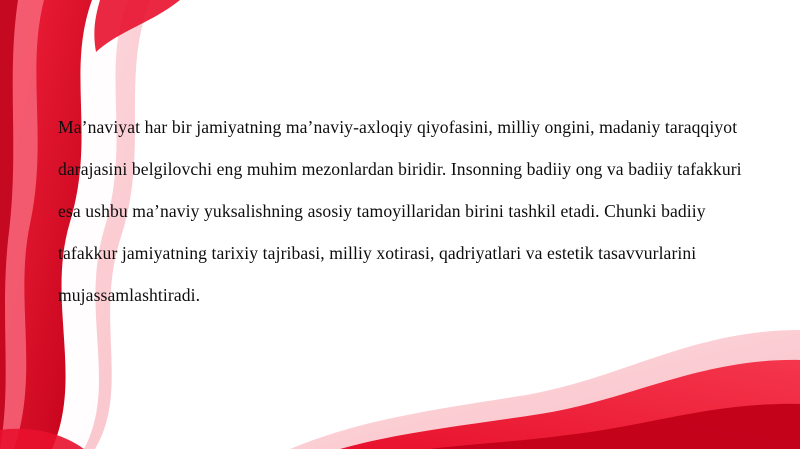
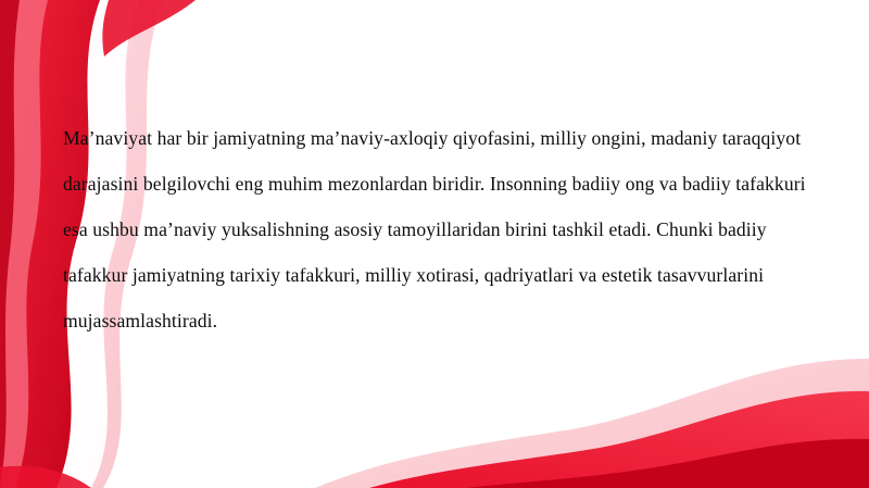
- Ma’naviyat har bir jamiyatning ma’naviy-axloqiy qiyofasini, milliy ongini, madaniy taraqqiyot darajasini belgilovchi eng muhim mezonlardan biridir. Insonning badiiy ong va badiiy tafakkuri esa ushbu ma’naviy yuksalishning asosiy tamoyillaridan birini tashkil etadi. Chunki badiiy tafakkur jamiyatning tarixiy tajribasi, milliy xotirasi, qadriyatlari va estetik tasavvurlarini mujassamlashtiradi.
+ Ma’naviyat har bir jamiyatning ma’naviy-axloqiy qiyofasini, milliy ongini, madaniy taraqqiyot darajasini belgilovchi eng muhim mezonlardan biridir. Insonning badiiy ong va badiiy tafakkuri esa ushbu ma’naviy yuksalishning asosiy tamoyillaridan birini tashkil etadi. Chunki badiiy tafakkur jamiyatning tarixiy tafakkuri, milliy xotirasi, qadriyatlari va estetik tasavvurlarini mujassamlashtiradi.
